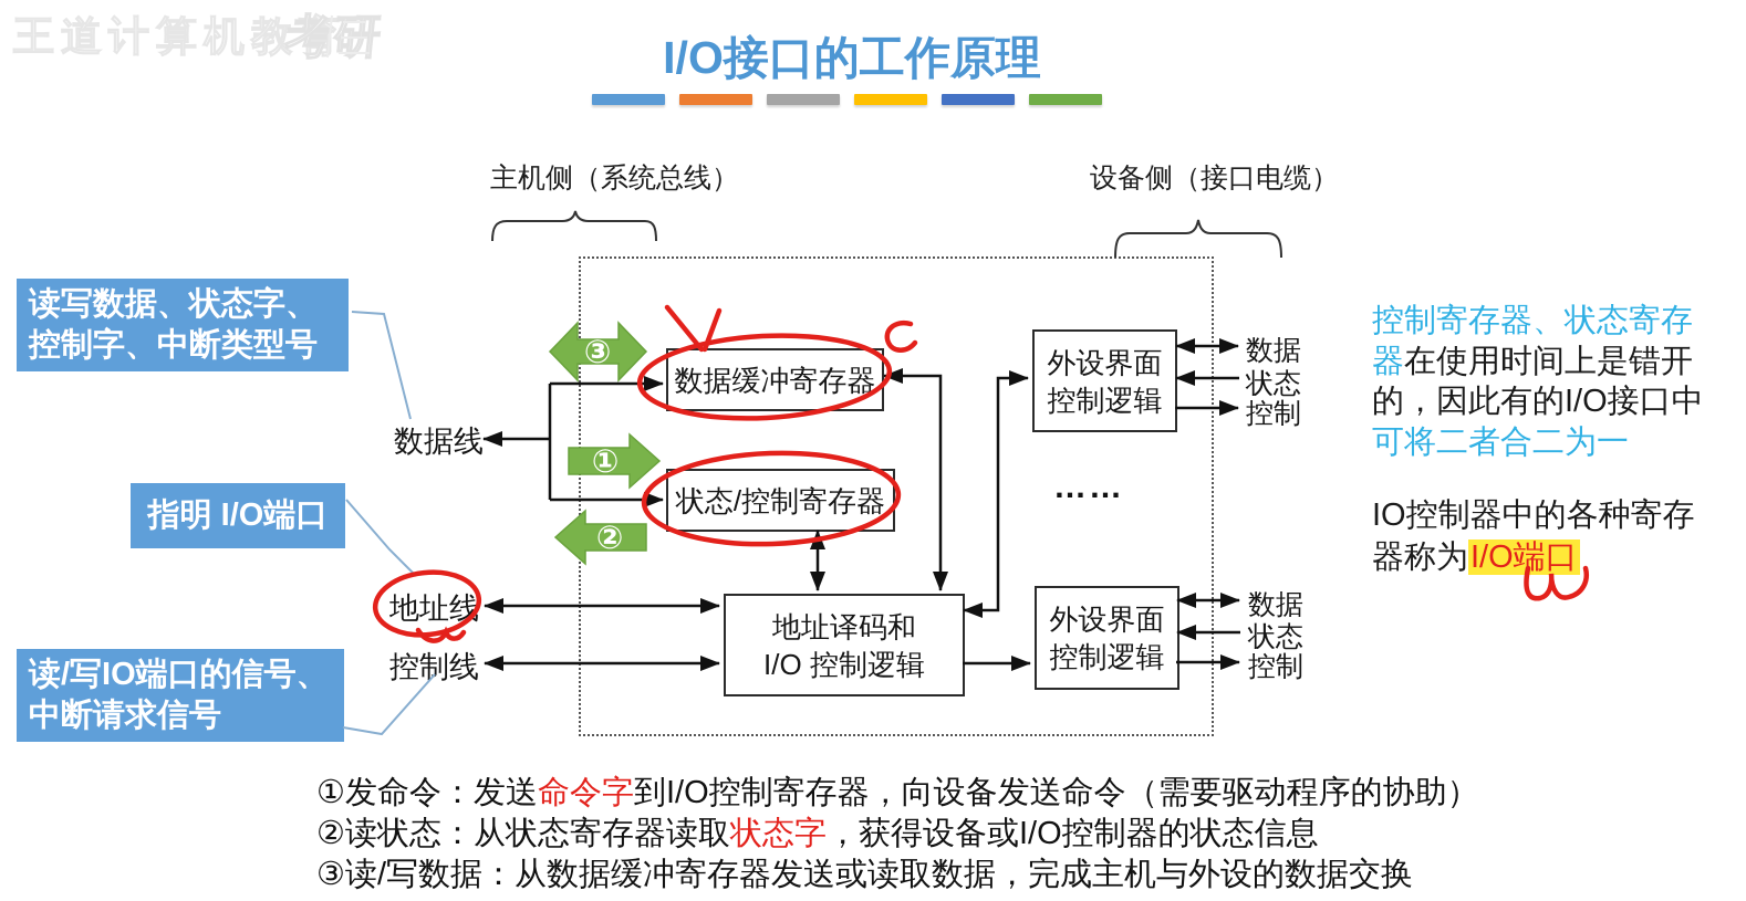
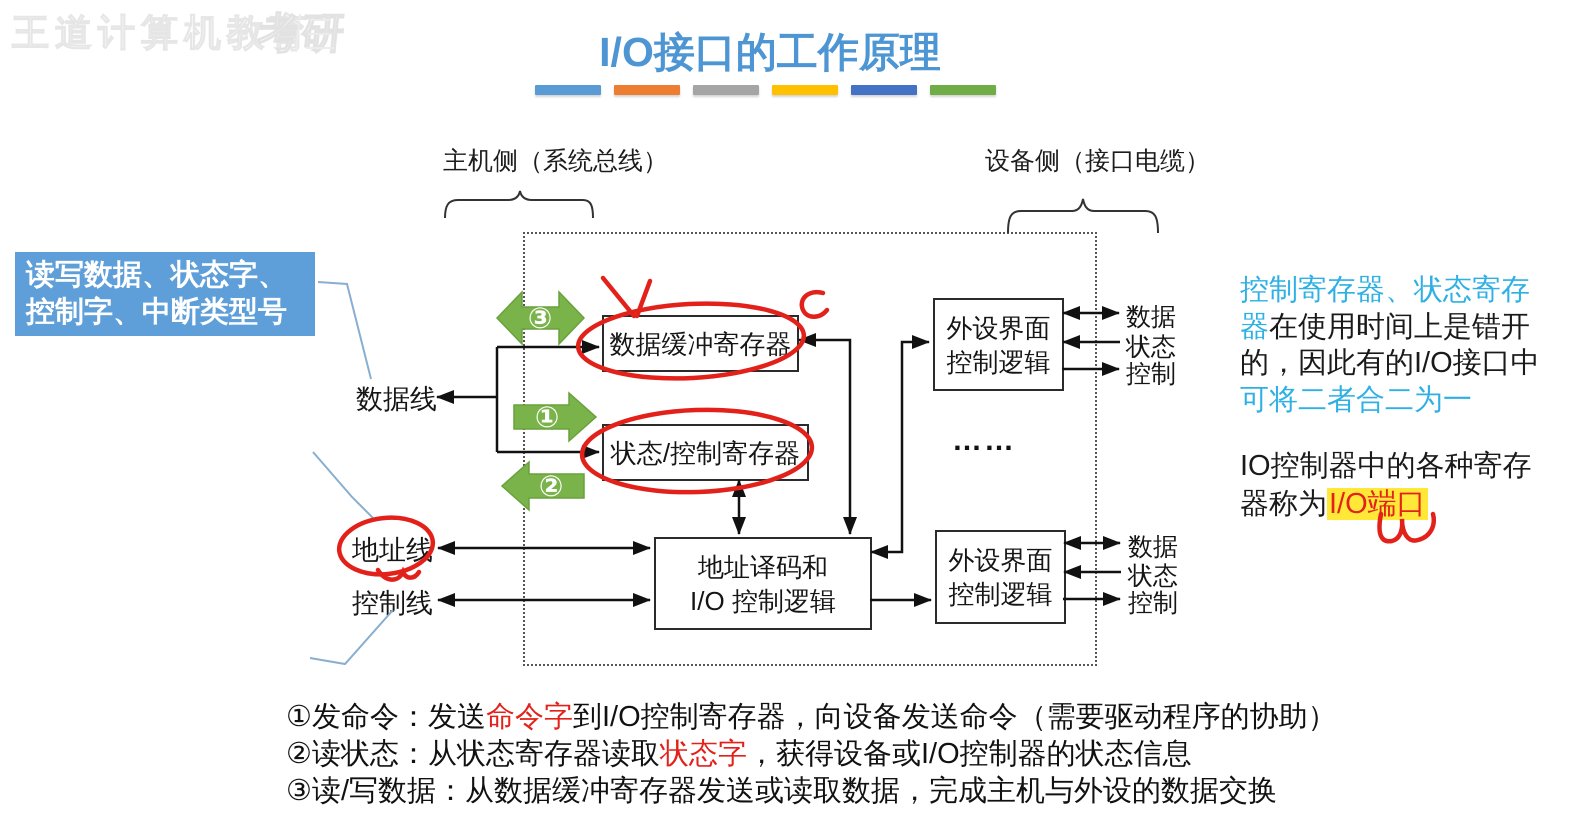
  王道计算机教育
  I/O接口的工作原理
  主机侧（系统总线）
  设备侧（接口电缆）
  读写数据、状态字、控制字、中断类型号
- 指明 I/O端口
- 读/写IO端口的信号、中断请求信号
  数据缓冲寄存器
  状态/控制寄存器
  地址译码和
  I/O 控制逻辑
  外设界面
  控制逻辑
  外设界面
  控制逻辑
  数据线
  地址线
  控制线
  数据
  状态
  控制
  数据
  状态
  控制
  ……
  控制寄存器、状态寄存器在使用时间上是错开的，因此有的I/O接口中可将二者合二为一
  IO控制器中的各种寄存器称为I/O端口
  ①发命令：发送命令字到I/O控制寄存器，向设备发送命令（需要驱动程序的协助）
  ②读状态：从状态寄存器读取状态字，获得设备或I/O控制器的状态信息
  ③读/写数据：从数据缓冲寄存器发送或读取数据，完成主机与外设的数据交换
  ③
  ①
  ②
